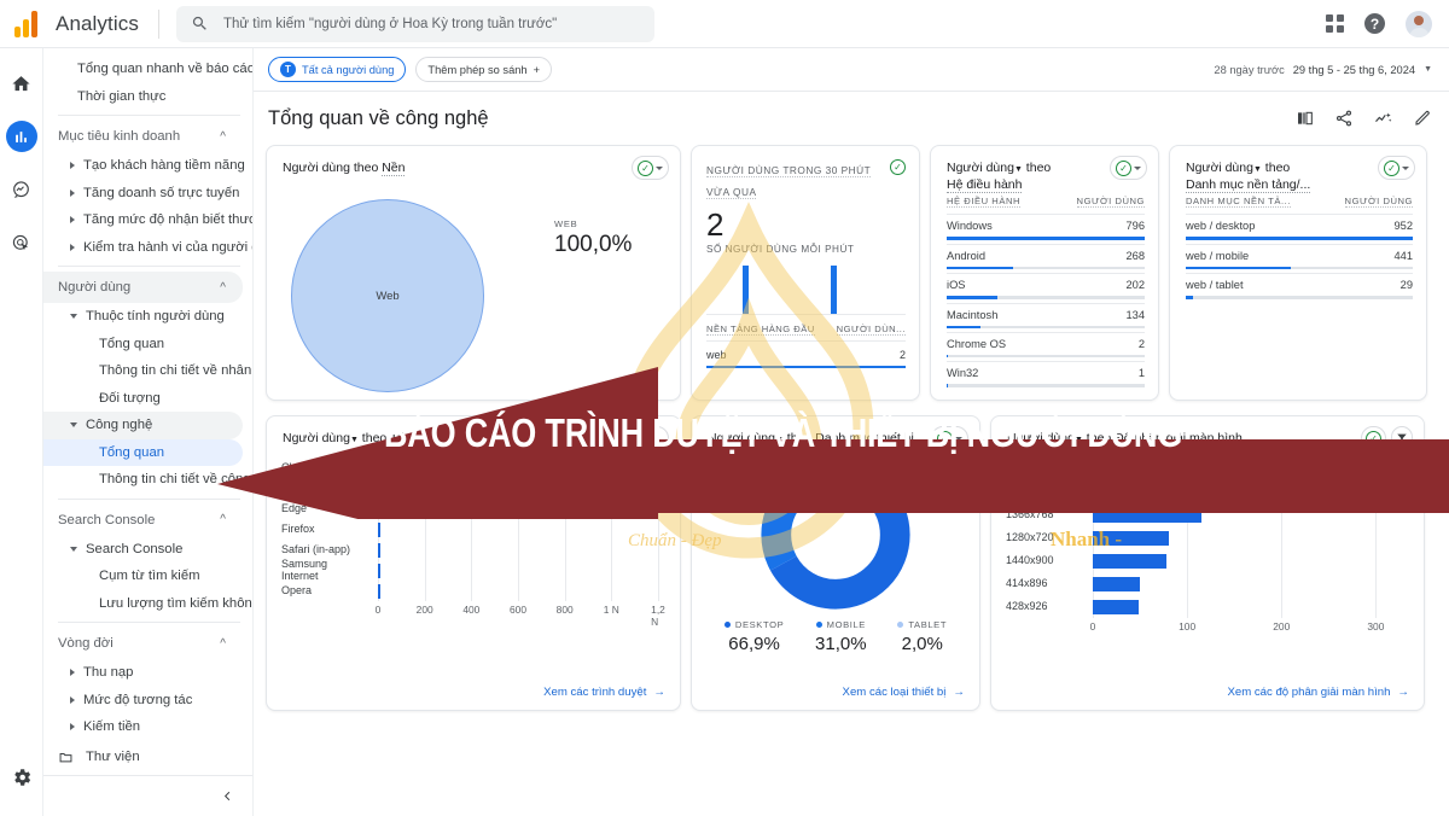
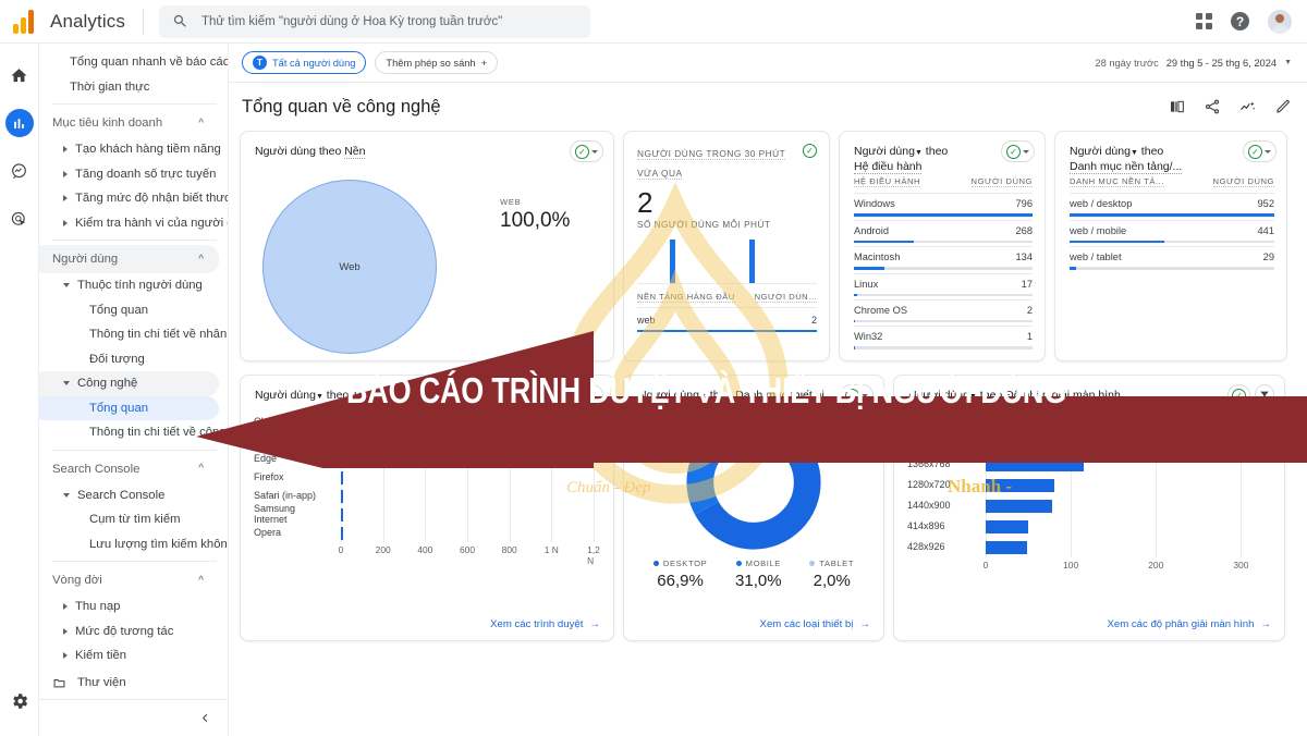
  Analytics
  Thử tìm kiếm "người dùng ở Hoa Kỳ trong tuần trước"
  ?
  Tổng quan nhanh về báo cáo
  Thời gian thực
  Mục tiêu kinh doanh
  ^
  Tạo khách hàng tiềm năng
  Tăng doanh số trực tuyến
  Tăng mức độ nhận biết thư
  Kiểm tra hành vi của người
  Người dùng
  ^
  Thuộc tính người dùng
  Tổng quan
  Thông tin chi tiết về nhân
  Đối tượng
  Công nghệ
  Tổng quan
  Thông tin chi tiết về cô
  Search Console
  ^
  Search Console
  Cụm từ tìm kiếm
  Lưu lượng tìm kiếm khôn
  Vòng đời
  ^
  Thu nạp
  Mức độ tương tác
  Kiếm tiền
  Thư viện
  T
  Tất cả người dùng
  Thêm phép so sánh
  +
  28 ngày trước
  29 thg 5 - 25 thg 6, 2024
  Tổng quan về công nghệ
  Người dùng theo Nền
  ✓
  Web
  WEB
  100,0%
  NGƯỜI DÙNG TRONG 30 PHÚT VỪA QUA
  ✓
  2
  SỐ NGƯỜI DÙNG MỖI PHÚT
  NỀN TẢNG HÀNG ĐẦU
  NGƯỜI DÙN...
  web
  2
  Người dùng theo
  Hệ điều hành
  ✓
  HỆ ĐIỀU HÀNH
  NGƯỜI DÙNG
  Windows
  796
  Android
  268
- iOS
- 202
  Macintosh
  134
+ Linux
+ 17
  Chrome OS
  2
  Win32
  1
  Người dùng theo
  Danh mục nền tảng/...
  ✓
  DANH MỤC NỀN TẢ...
  NGƯỜI DÙNG
  web / desktop
  952
  web / mobile
  441
  web / tablet
  29
  Edge
  Firefox
  Safari (in-app)
  Samsung
  Internet
  Opera
  0
  200
  400
  600
  800
  1 N
  1,2 N
  Xem các trình duyệt
  →
  Người dùng theo Danh mục thiết bị
  ✓
  DESKTOP
  66,9%
  MOBILE
  31,0%
  TABLET
  2,0%
  Xem các loại thiết bị
  →
  Người dùng theo Độ phân giải màn hình
  ✓
  1366x768
  1280x720
  1440x900
  414x896
  428x926
  0
  100
  200
  300
  Xem các độ phân giải màn hình
  →
  Chuẩn - Đẹp
  Nhanh -
  BÁO CÁO TRÌNH DUYỆT VÀ THIẾT BỊ NGƯỜI DÙNG
